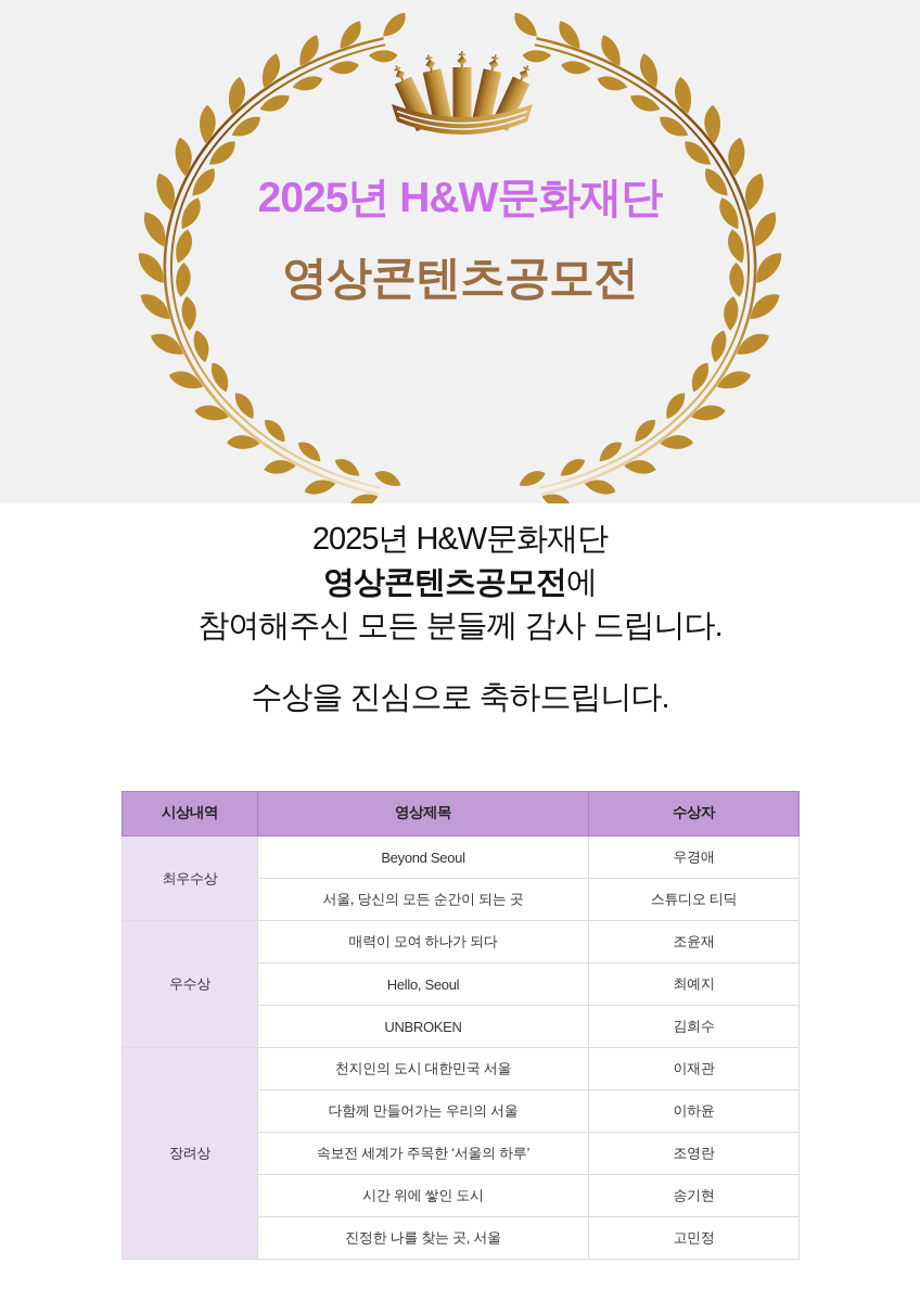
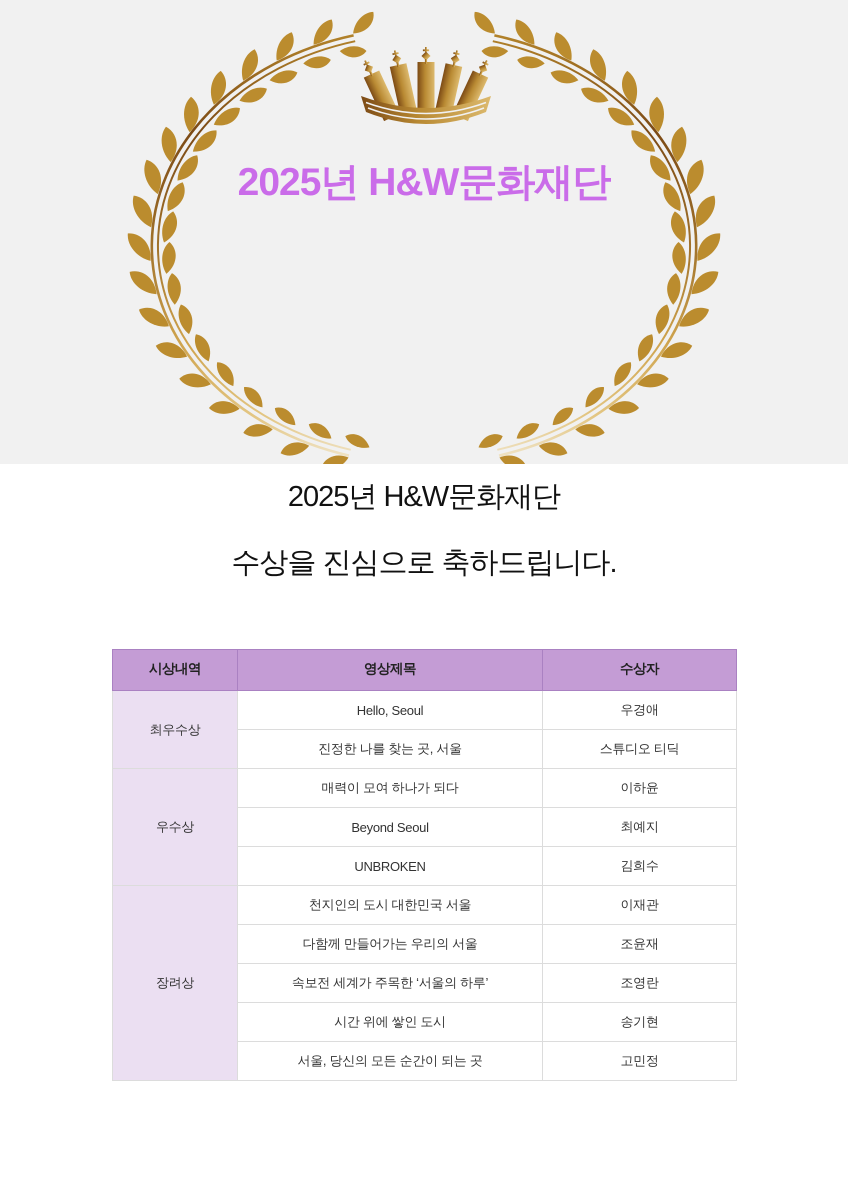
  2025년 H&W문화재단
- 영상콘텐츠공모전
  2025년 H&W문화재단
- 영상콘텐츠공모전에
- 참여해주신 모든 분들께 감사 드립니다.
  수상을 진심으로 축하드립니다.
  시상내역	영상제목	수상자
- 최우수상	Beyond Seoul	우경애
+ 최우수상	Hello, Seoul	우경애
- 서울, 당신의 모든 순간이 되는 곳	스튜디오 티딕
+ 진정한 나를 찾는 곳, 서울	스튜디오 티딕
- 우수상	매력이 모여 하나가 되다	조윤재
+ 우수상	매력이 모여 하나가 되다	이하윤
- Hello, Seoul	최예지
+ Beyond Seoul	최예지
  UNBROKEN	김희수
  장려상	천지인의 도시 대한민국 서울	이재관
- 다함께 만들어가는 우리의 서울	이하윤
+ 다함께 만들어가는 우리의 서울	조윤재
  속보전 세계가 주목한 ‘서울의 하루’	조영란
  시간 위에 쌓인 도시	송기현
- 진정한 나를 찾는 곳, 서울	고민정
+ 서울, 당신의 모든 순간이 되는 곳	고민정
